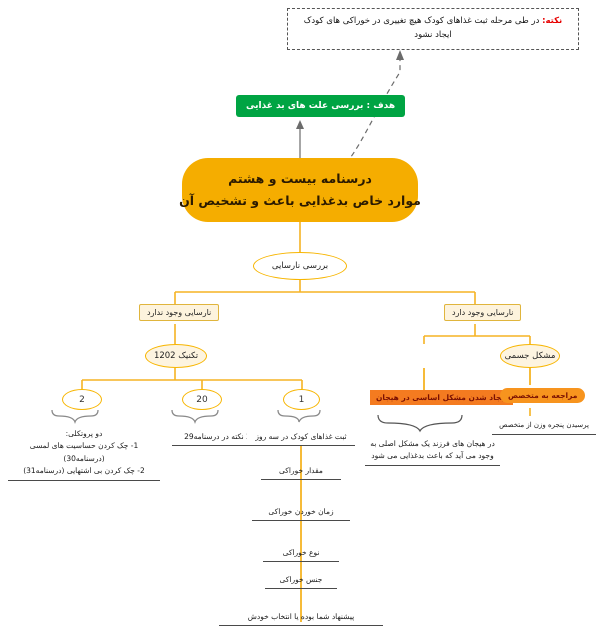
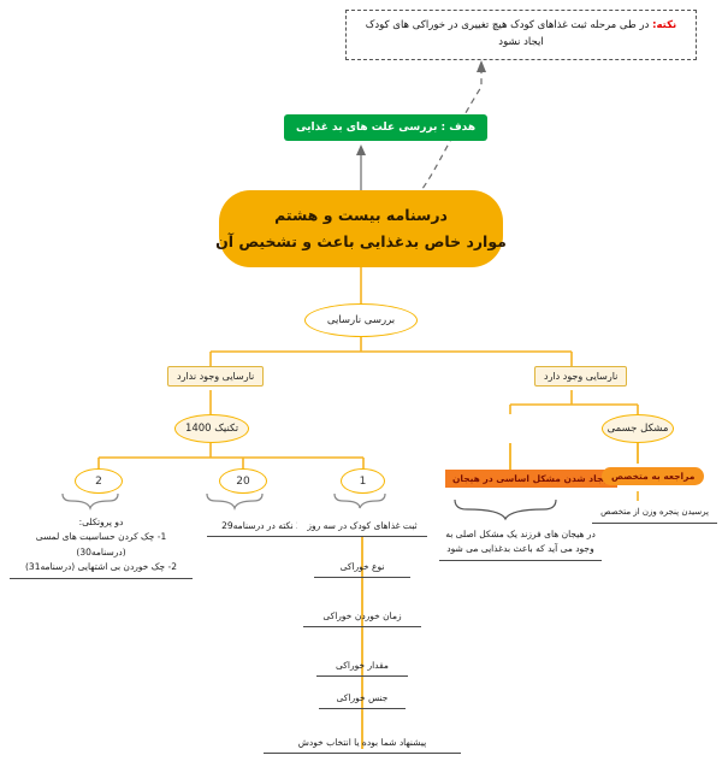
  نکته: در طی مرحله ثبت غذاهای کودک هیچ تغییری در خوراکی های کودک ایجاد نشود
  هدف : بررسی علت های بد غذایی
  درسنامه بیست و هشتم
  موارد خاص بدغذایی باعث و تشخیص آن
  بررسی نارسایی
  نارسایی وجود ندارد
  نارسایی وجود دارد
- تکنیک 1202
+ تکنیک 1400
  2
  20
  1
  دو پروتکلی:
  1- چک کردن حساسیت های لمسی (درسنامه30)
- 2- چک کردن بی اشتهایی (درسنامه31)
+ 2- چک خوردن بی اشتهایی (درسنامه31)
  ثبت غذاهای کودک در سه روز
- مقدار خوراکی
+ نوع خوراکی
  زمان خوردن خوراکی
- نوع خوراکی
+ مقدار خوراکی
  جنس خوراکی
  پیشنهاد شما بوده یا انتخاب خودش
  مشکل جسمی
  جاد شدن مشکل اساسی در هیجان
  مراجعه به متخصص
  در هیجان های فرزند یک مشکل اصلی به وجود می آید که باعث بدغذایی می شود
  پرسیدن پنجره وزن از متخصص
